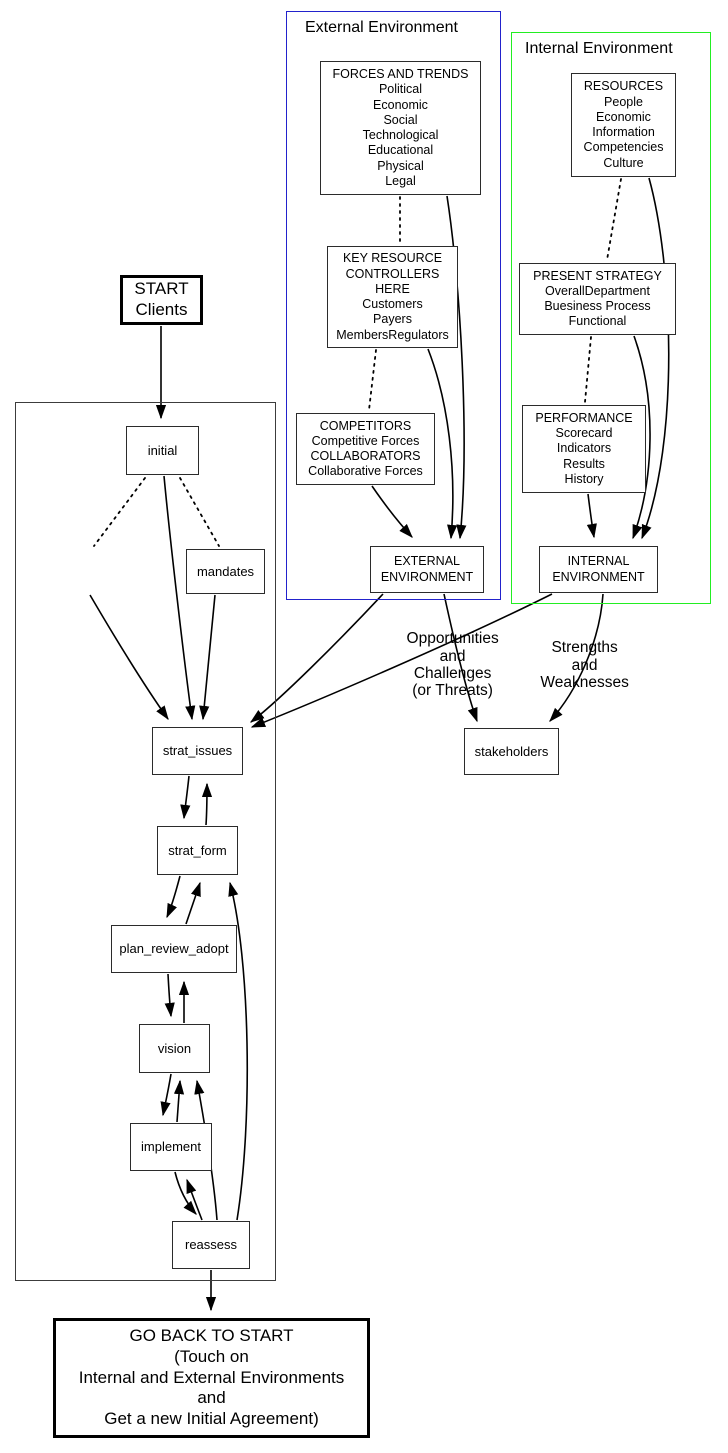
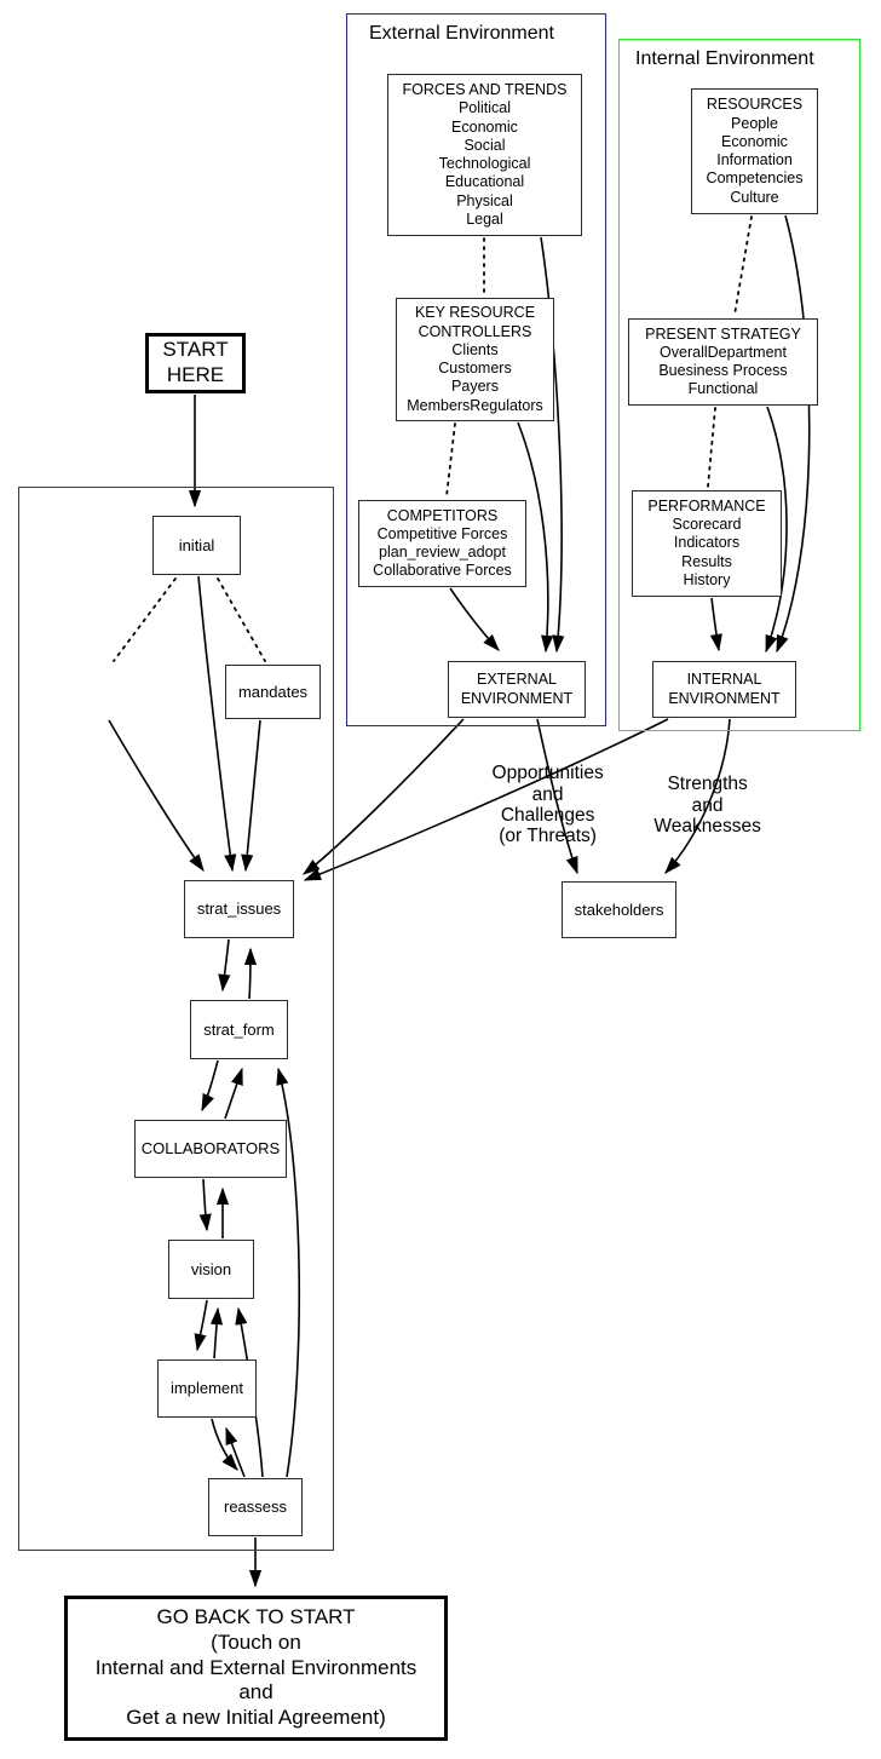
  External Environment
  Internal Environment
  START
- Clients
+ HERE
  initial
  mandates
  strat_issues
  stakeholders
  strat_form
- plan_review_adopt
+ COLLABORATORS
  vision
  implement
  reassess
  GO BACK TO START
  (Touch on
  Internal and External Environments
  and
  Get a new Initial Agreement)
  FORCES AND TRENDS
  Political
  Economic
  Social
  Technological
  Educational
  Physical
  Legal
  KEY RESOURCE
  CONTROLLERS
- HERE
+ Clients
  Customers
  Payers
  MembersRegulators
  COMPETITORS
  Competitive Forces
- COLLABORATORS
+ plan_review_adopt
  Collaborative Forces
  EXTERNAL
  ENVIRONMENT
  RESOURCES
  People
  Economic
  Information
  Competencies
  Culture
  PRESENT STRATEGY
  OverallDepartment
  Buesiness Process
  Functional
  PERFORMANCE
  Scorecard
  Indicators
  Results
  History
  INTERNAL
  ENVIRONMENT
  Opportunities and Challenges (or Threats)
  Strengths and Weaknesses
